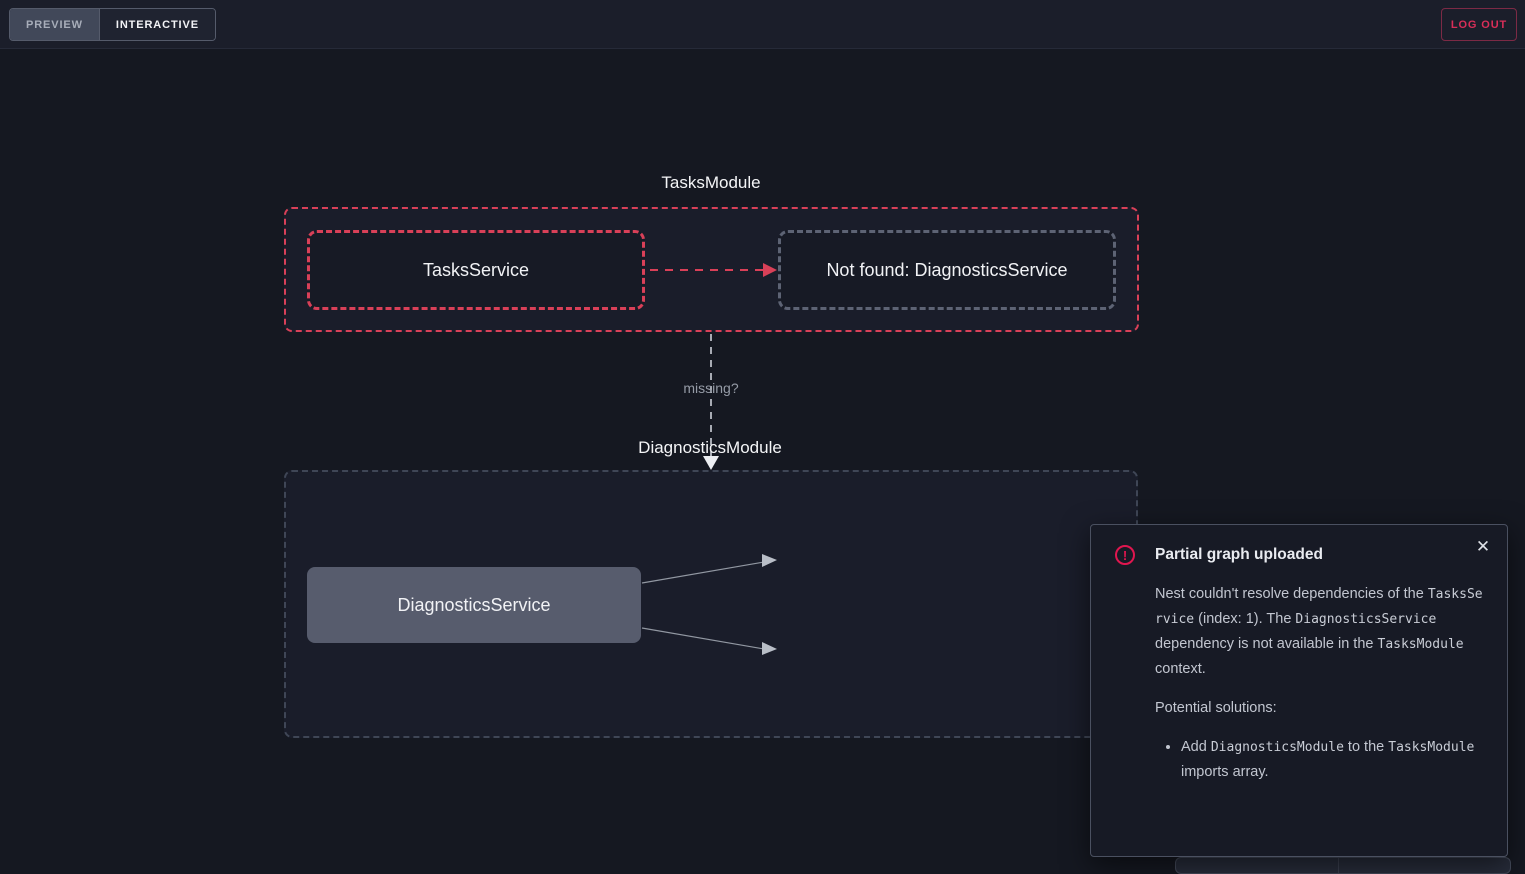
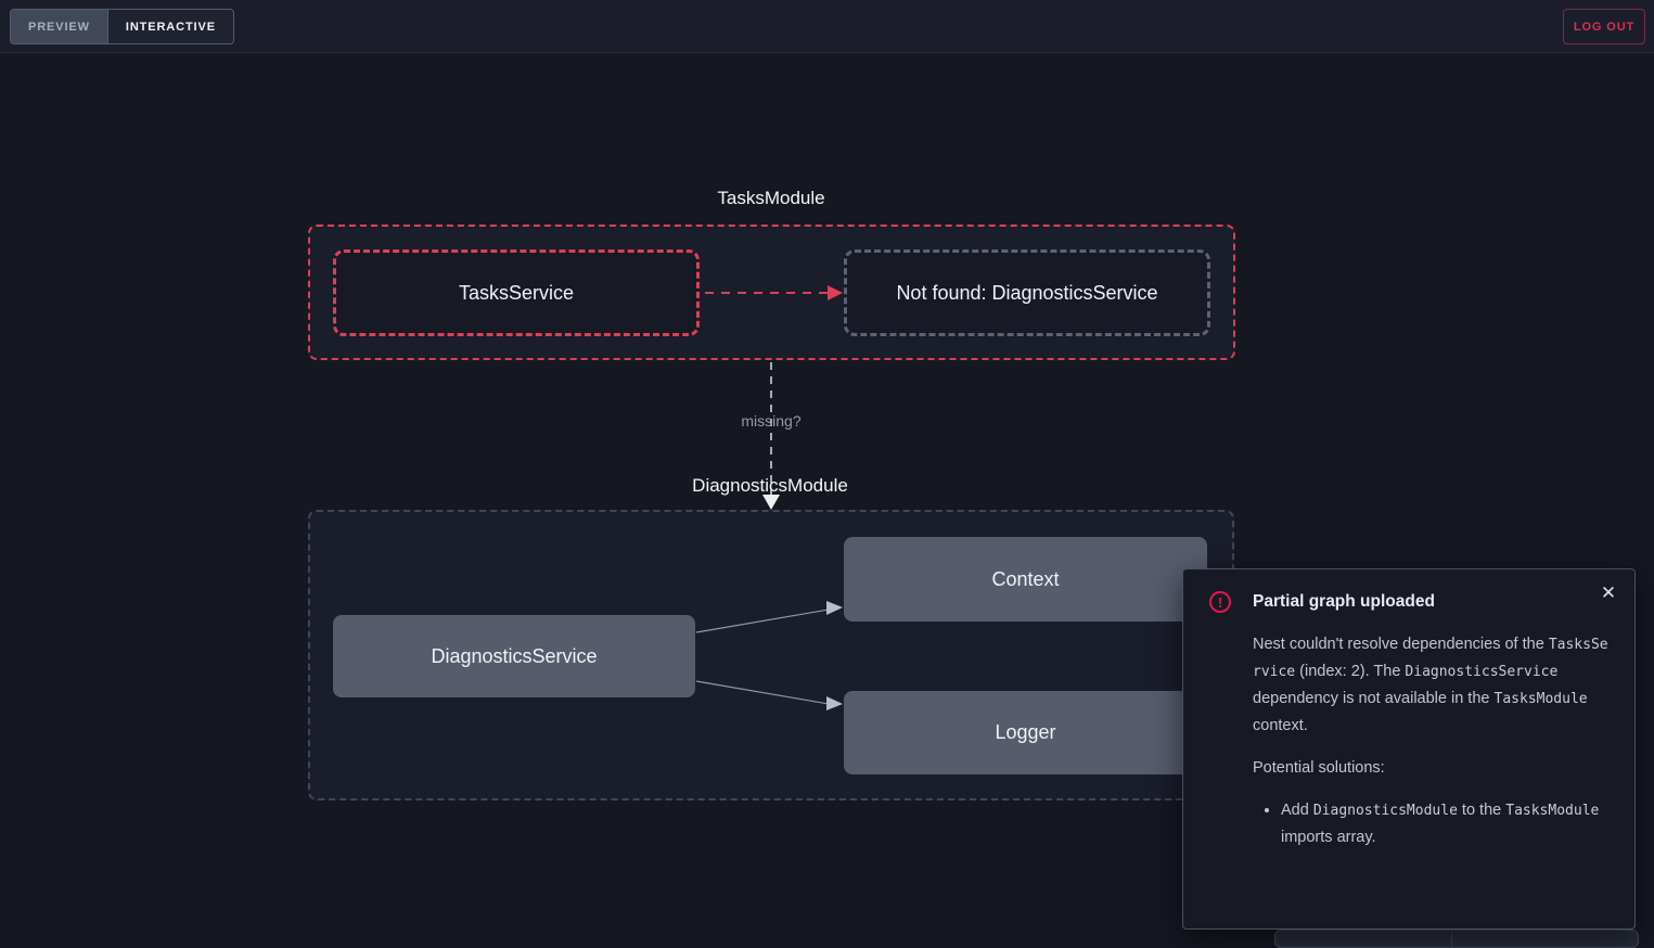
  PREVIEW
  INTERACTIVE
  LOG OUT
  TasksModule
  TasksService
  Not found: DiagnosticsService
  missing?
  DiagnosticsModule
  DiagnosticsService
+ Context
+ Logger
  ✕
  !
  Partial graph uploaded
- Nest couldn't resolve dependencies of the TasksService (index: 1). The DiagnosticsService dependency is not available in the TasksModule context.
+ Nest couldn't resolve dependencies of the TasksService (index: 2). The DiagnosticsService dependency is not available in the TasksModule context.
  Potential solutions:
  Add DiagnosticsModule to the TasksModule imports array.
